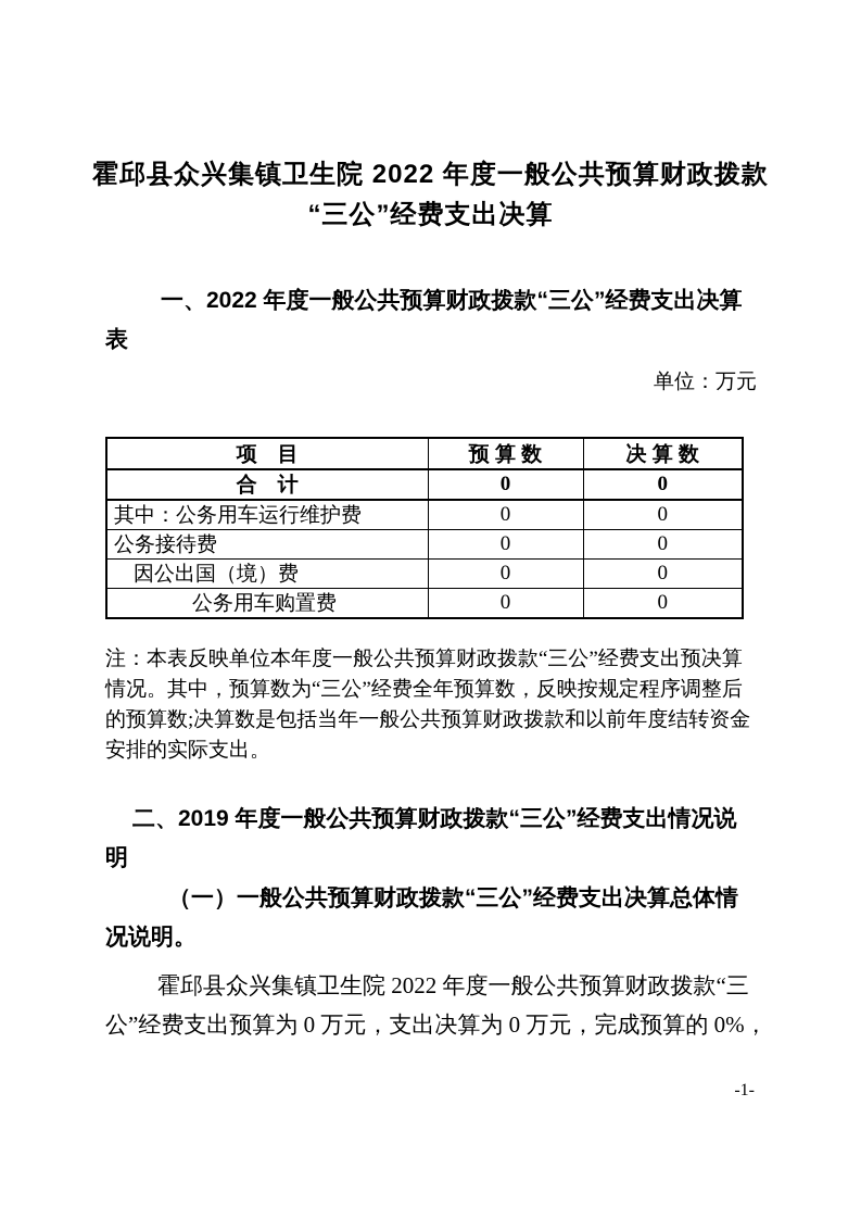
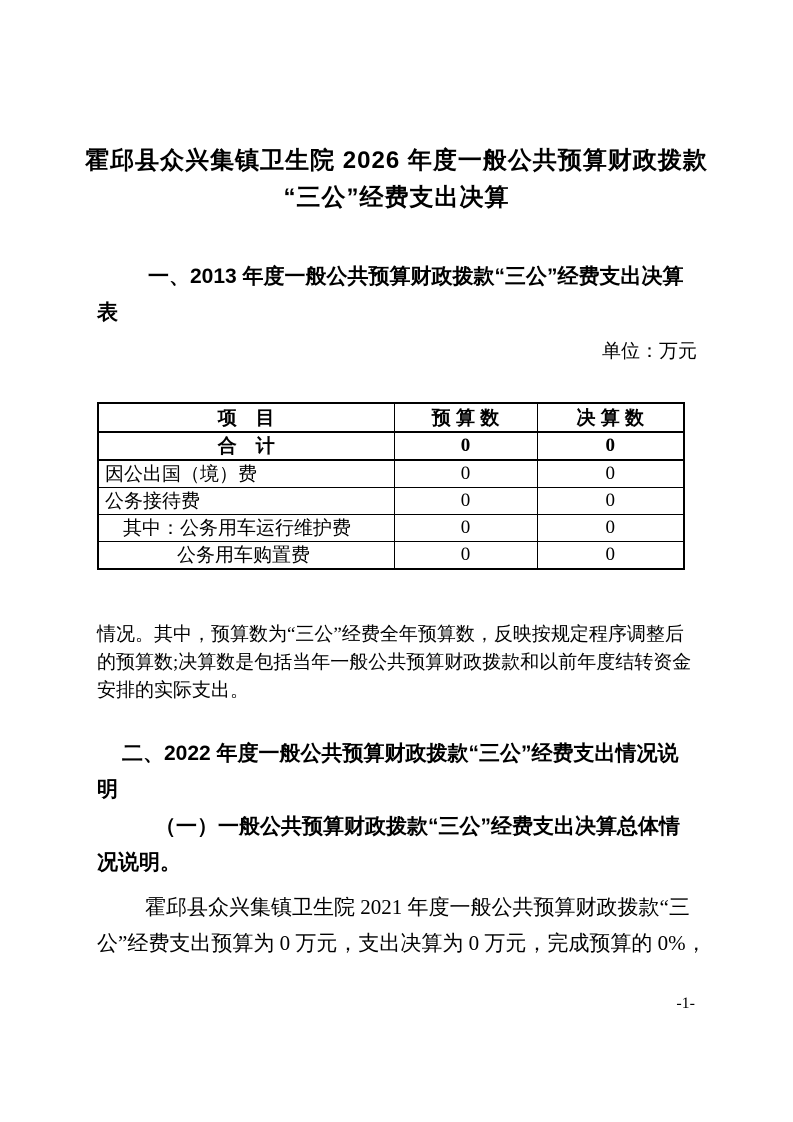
- 霍邱县众兴集镇卫生院 2022 年度一般公共预算财政拨款
+ 霍邱县众兴集镇卫生院 2026 年度一般公共预算财政拨款
  “三公”经费支出决算
- 一、2022 年度一般公共预算财政拨款“三公”经费支出决算
+ 一、2013 年度一般公共预算财政拨款“三公”经费支出决算
  表
  单位：万元
  项 目	预 算 数	决 算 数
  合 计	0	0
- 其中：公务用车运行维护费	0	0
+ 因公出国（境）费	0	0
  公务接待费	0	0
- 因公出国（境）费	0	0
+ 其中：公务用车运行维护费	0	0
  公务用车购置费	0	0
- 注：本表反映单位本年度一般公共预算财政拨款“三公”经费支出预决算
  情况。其中，预算数为“三公”经费全年预算数，反映按规定程序调整后
  的预算数;决算数是包括当年一般公共预算财政拨款和以前年度结转资金
  安排的实际支出。
- 二、2019 年度一般公共预算财政拨款“三公”经费支出情况说
+ 二、2022 年度一般公共预算财政拨款“三公”经费支出情况说
  明
  （一）一般公共预算财政拨款“三公”经费支出决算总体情
  况说明。
- 霍邱县众兴集镇卫生院 2022 年度一般公共预算财政拨款“三
+ 霍邱县众兴集镇卫生院 2021 年度一般公共预算财政拨款“三
  公”经费支出预算为 0 万元，支出决算为 0 万元，完成预算的 0%，
  -1-
